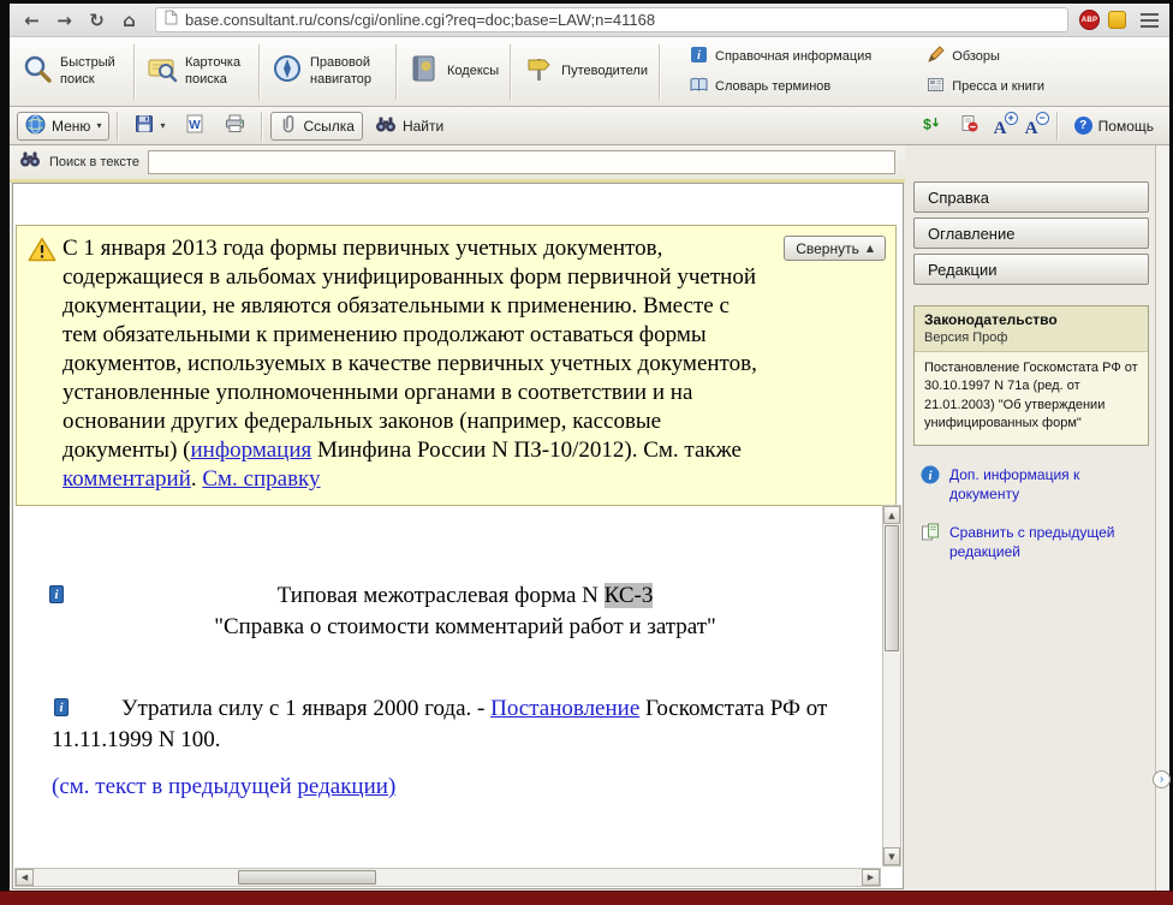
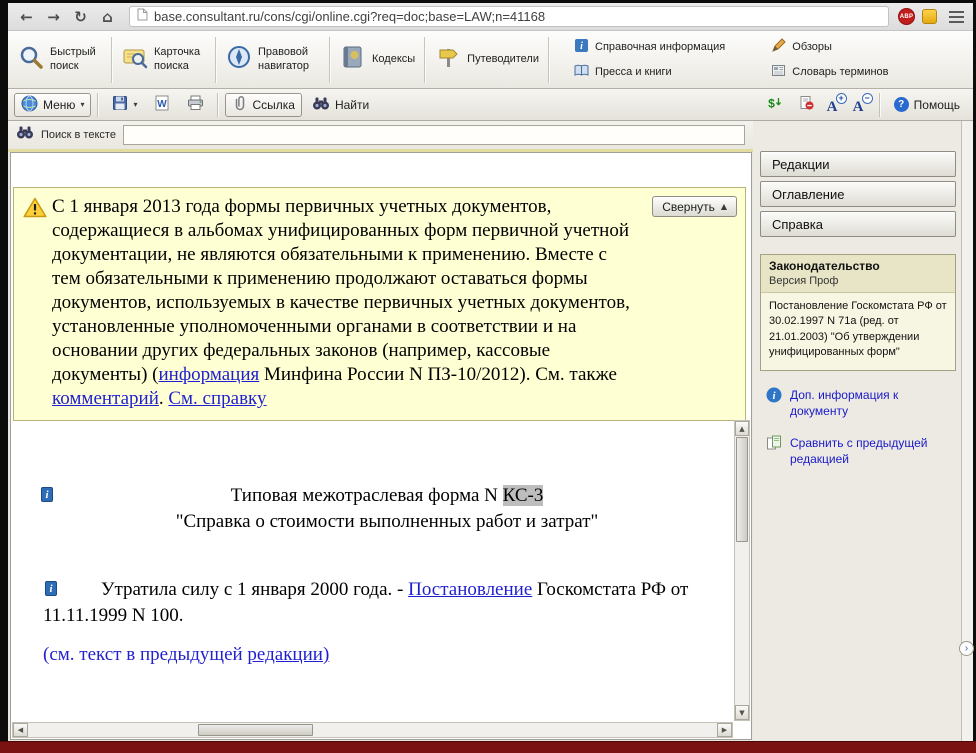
  ←
  →
  ↻
  ⌂
  base.consultant.ru/cons/cgi/online.cgi?req=doc;base=LAW;n=41168
  Быстрый поиск
  Карточка поиска
  Правовой навигатор
  Кодексы
  Путеводители
  i
  Справочная информация
- Словарь терминов
+ Пресса и книги
  Обзоры
- Пресса и книги
+ Словарь терминов
  Меню
  ▾
  ▾
  W
  Ссылка
  Найти
  $
  A
  +
  A
  −
  ?
  Помощь
  Поиск в тексте
  Свернуть
  ▲
  С 1 января 2013 года формы первичных учетных документов, содержащиеся в альбомах унифицированных форм первичной учетной документации, не являются обязательными к применению. Вместе с тем обязательными к применению продолжают оставаться формы документов, используемых в качестве первичных учетных документов, установленные уполномоченными органами в соответствии и на основании других федеральных законов (например, кассовые документы) (информация Минфина России N ПЗ-10/2012). См. также комментарий. См. справку
  i
  Типовая межотраслевая форма N КС-3
- "Справка о стоимости комментарий работ и затрат"
+ "Справка о стоимости выполненных работ и затрат"
  i
  Утратила силу с 1 января 2000 года. - Постановление Госкомстата РФ от 11.11.1999 N 100.
  (см. текст в предыдущей редакции)
  ▲
  ▼
  ◀
  ▶
- Справка
+ Редакции
  Оглавление
- Редакции
+ Справка
  Законодательство
  Версия Проф
- Постановление Госкомстата РФ от 30.10.1997 N 71а (ред. от 21.01.2003) "Об утверждении унифицированных форм"
+ Постановление Госкомстата РФ от 30.02.1997 N 71а (ред. от 21.01.2003) "Об утверждении унифицированных форм"
  i
  Доп. информация к документу
  Сравнить с предыдущей редакцией
  ›
